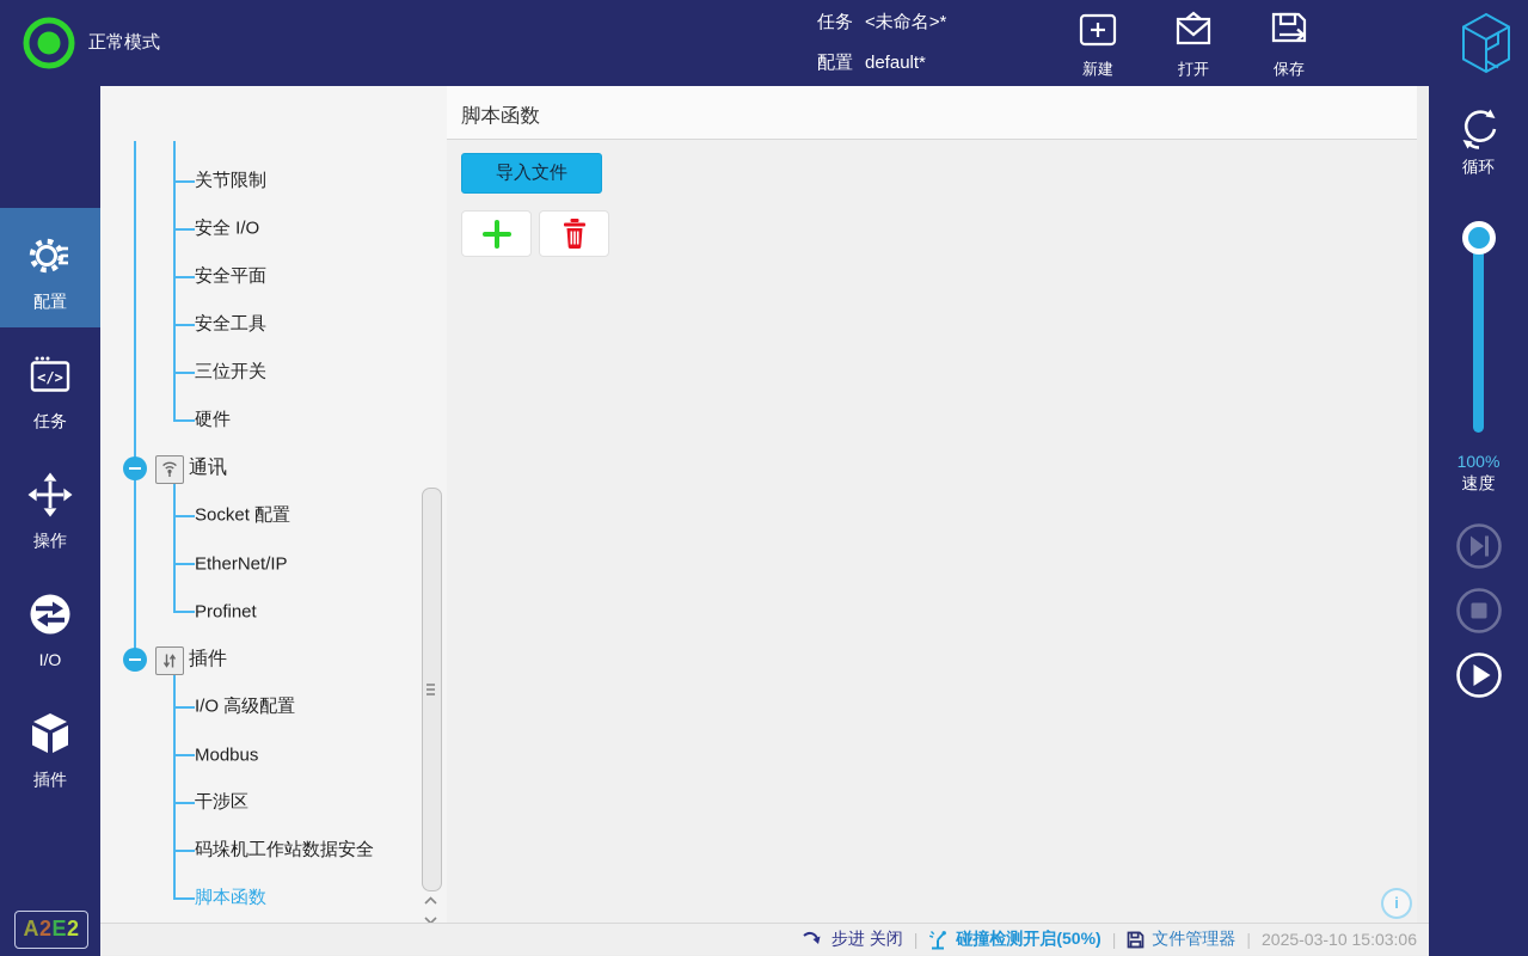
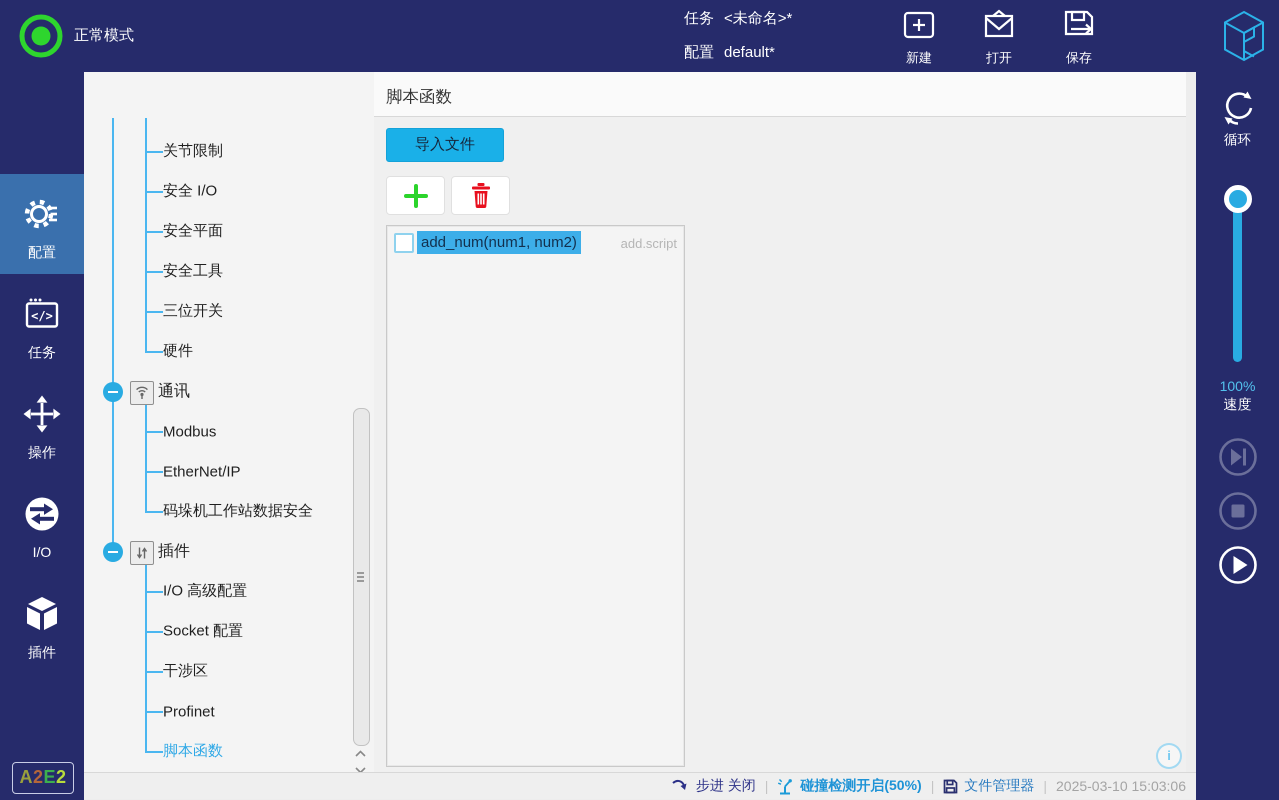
  正常模式
  任务
  <未命名>*
  配置
  default*
  新建
  打开
  保存
  配置
  </>
  任务
  操作
  I/O
  插件
  A2E2
  关节限制
  安全 I/O
  安全平面
  安全工具
  三位开关
  硬件
  通讯
- Socket 配置
+ Modbus
  EtherNet/IP
- Profinet
+ 码垛机工作站数据安全
  插件
  I/O 高级配置
- Modbus
+ Socket 配置
  干涉区
- 码垛机工作站数据安全
+ Profinet
  脚本函数
  脚本函数
  导入文件
+ add_num(num1, num2)
+ add.script
  i
  循环
  100%
  速度
  步进 关闭
  |
  碰撞检测开启(50%)
  |
  文件管理器
  |
  2025-03-10 15:03:06
